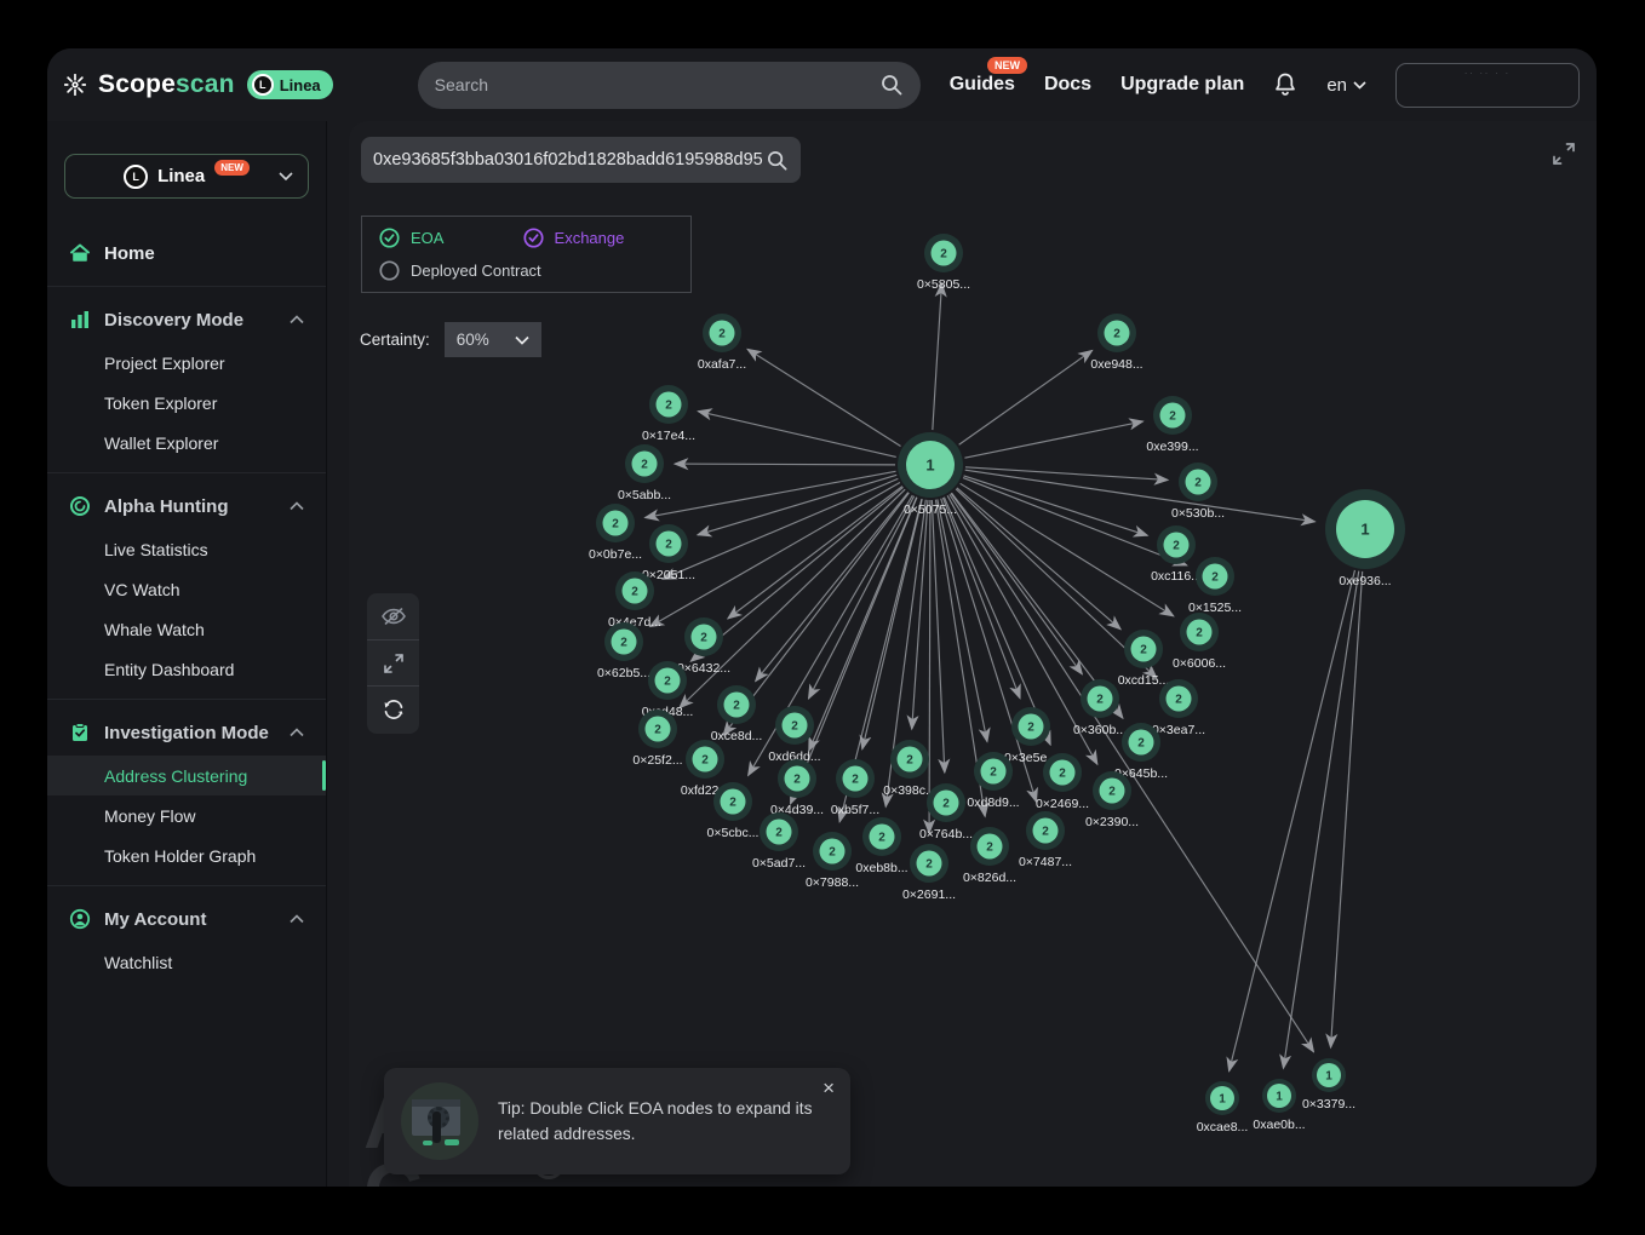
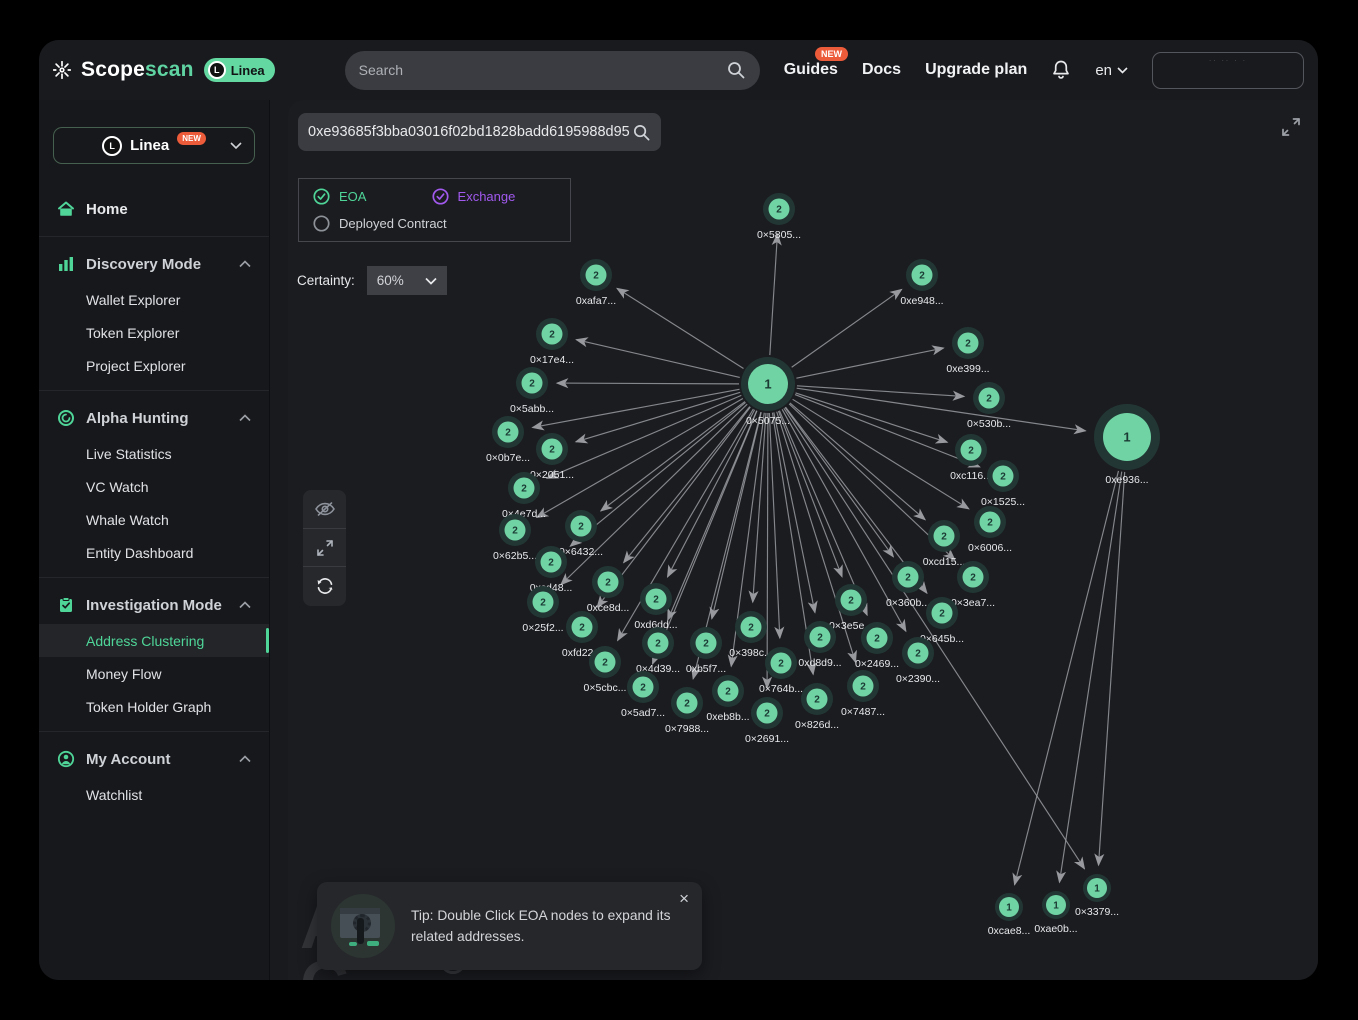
  Scopescan
  L
  Linea
  Search
  NEW
  Guides
  Docs
  Upgrade plan
  en
  .. .. . .
  L
  Linea
  NEW
  Home
  Discovery Mode
- Project Explorer
+ Wallet Explorer
  Token Explorer
- Wallet Explorer
+ Project Explorer
  Alpha Hunting
  Live Statistics
  VC Watch
  Whale Watch
  Entity Dashboard
  Investigation Mode
  Address Clustering
  Money Flow
  Token Holder Graph
  My Account
  Watchlist
  0xe93685f3bba03016f02bd1828badd6195988d95
  EOA
  Exchange
  Deployed Contract
  Certainty:
  60%
  Tip: Double Click EOA nodes to expand its related addresses.
  ×
  1
  0×5075...
  1
  0xe936...
  2
  0×5805...
  2
  0xafa7...
  2
  0xe948...
  2
  0×17e4...
  2
  0xe399...
  2
  0×5abb...
  2
  0×530b...
  2
  0×0b7e...
  2
  ×2051...
  2
  0xc116.
  2
  0×1525...
  2
  0×4e7d...
  2
  0×6006...
  2
  0×62b5...
  2
  ×6432...
  2
  0xcd15...
  2
  2
  ×3ea7...
  2
  0xce8d...
  2
  0×25f2...
  2
  0×360b...
  2
  0xd6dd...
  2
  0×3e5e.
  2
  ×645b...
  2
  2
  0×398c..
  2
  0xd8d9...
  2
  0×2469...
  2
  0×4d39...
  2
  0xb5f7...
  2
  0×2390...
  2
  0×5cbc...
  2
  0×764b...
  2
  0×5ad7...
  2
  0×7487...
  2
  0×7988...
  2
  0xeb8b...
  2
  0×826d...
  2
  0×2691...
  1
  0xcae8...
  1
  0xae0b...
  1
  0×3379...
